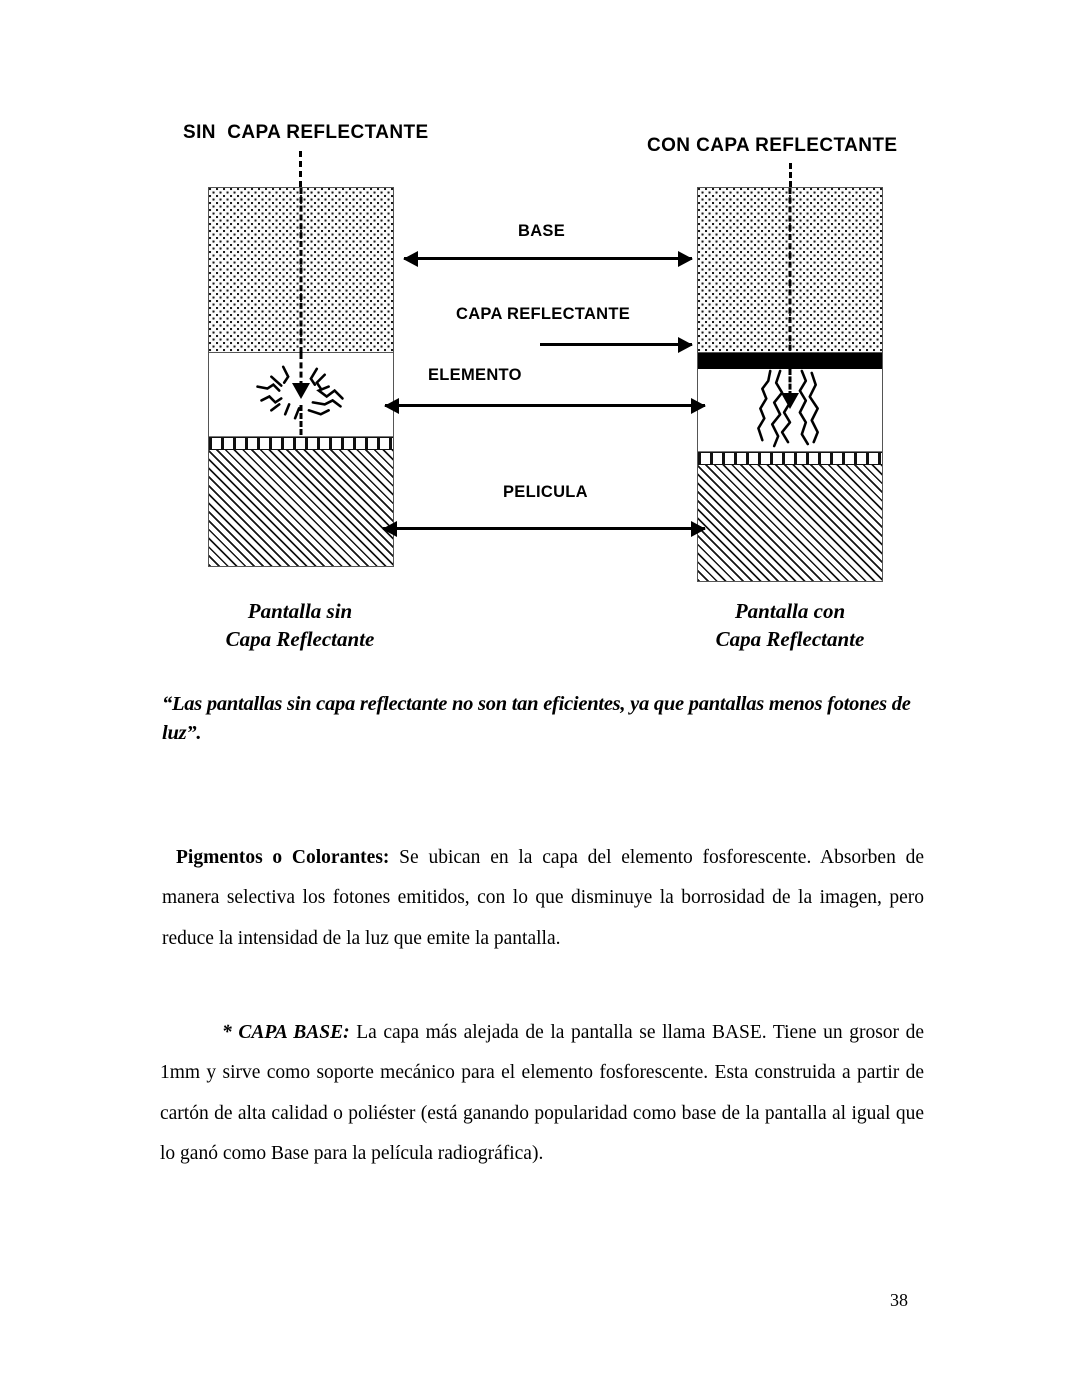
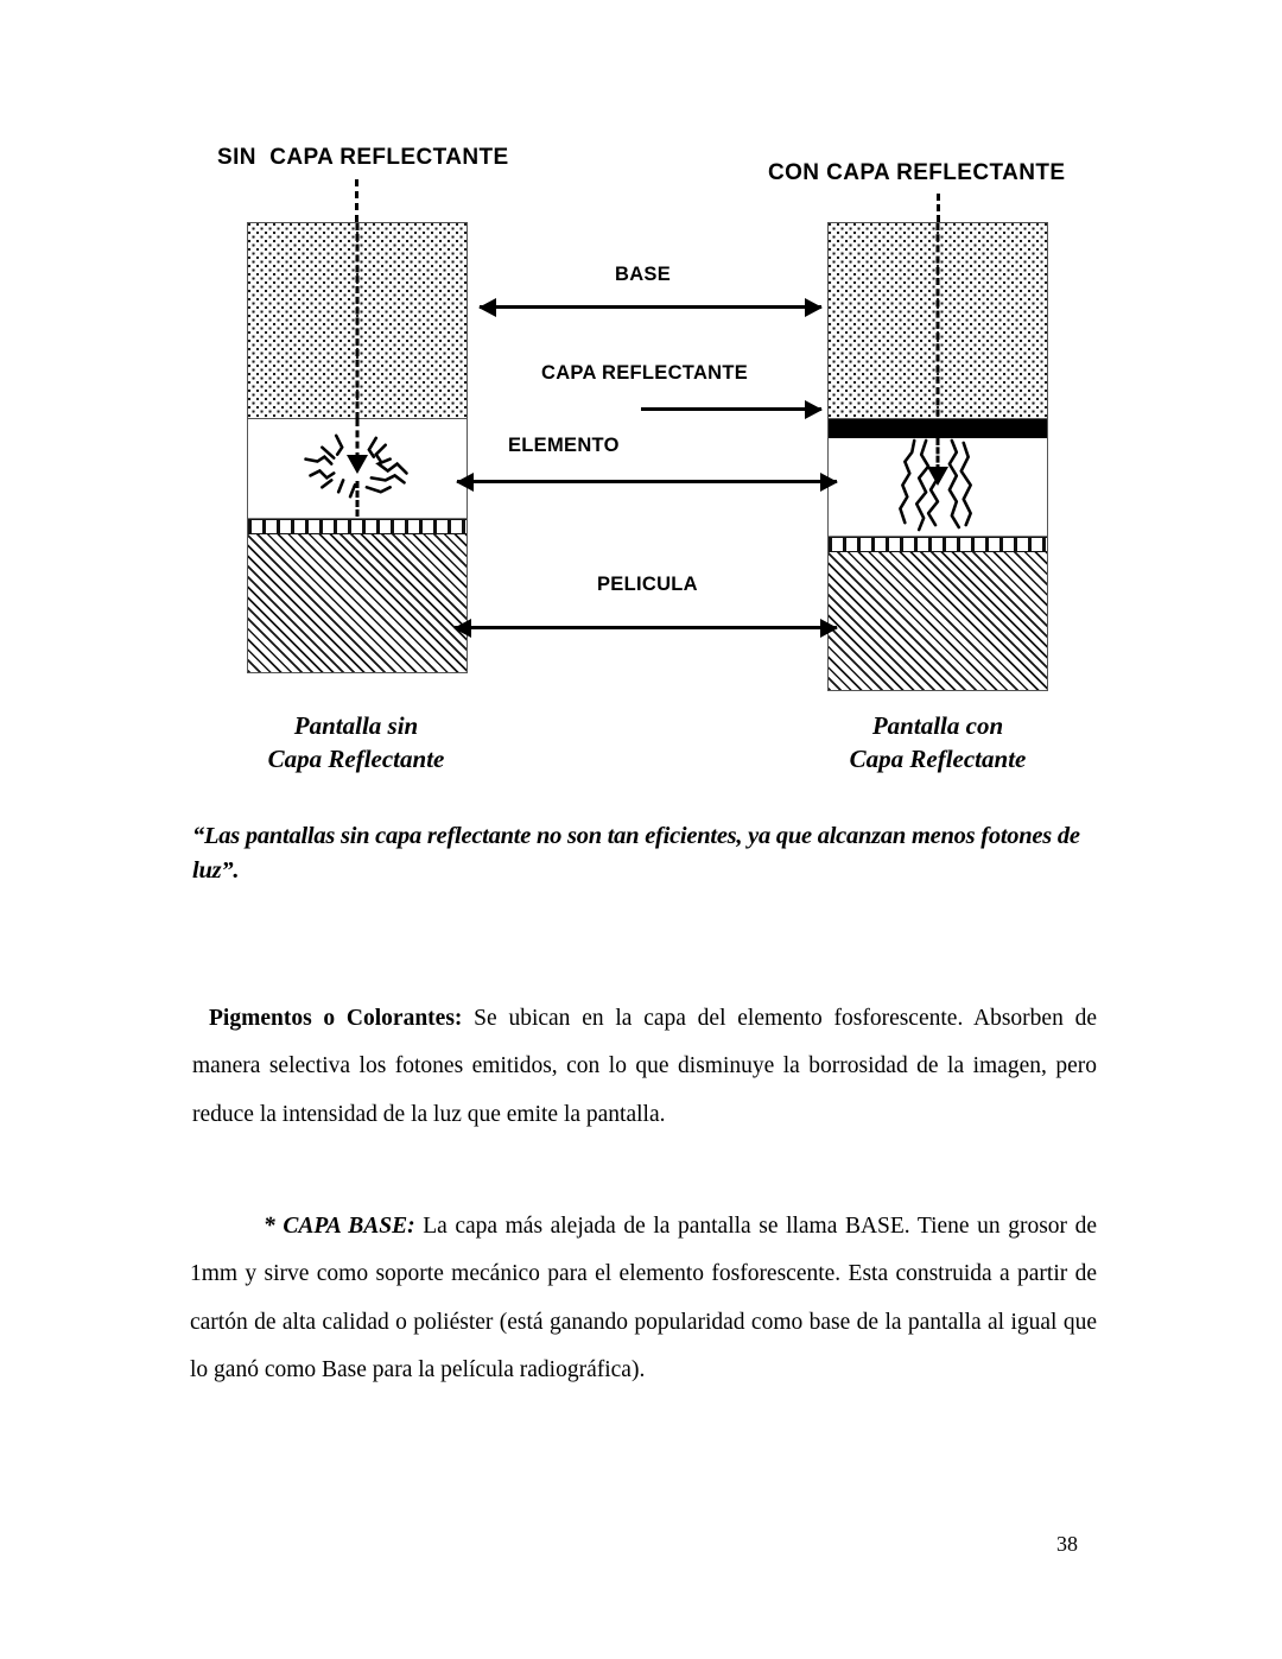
  SIN CAPA REFLECTANTE
  CON CAPA REFLECTANTE
  BASE
  CAPA REFLECTANTE
  ELEMENTO
  PELICULA
  Pantalla sin
  Capa Reflectante
  Pantalla con
  Capa Reflectante
- “Las pantallas sin capa reflectante no son tan eficientes, ya que pantallas menos fotones de luz”.
+ “Las pantallas sin capa reflectante no son tan eficientes, ya que alcanzan menos fotones de luz”.
  Pigmentos o Colorantes: Se ubican en la capa del elemento fosforescente. Absorben de manera selectiva los fotones emitidos, con lo que disminuye la borrosidad de la imagen, pero reduce la intensidad de la luz que emite la pantalla.
  * CAPA BASE: La capa más alejada de la pantalla se llama BASE. Tiene un grosor de 1mm y sirve como soporte mecánico para el elemento fosforescente. Esta construida a partir de cartón de alta calidad o poliéster (está ganando popularidad como base de la pantalla al igual que lo ganó como Base para la película radiográfica).
  38
